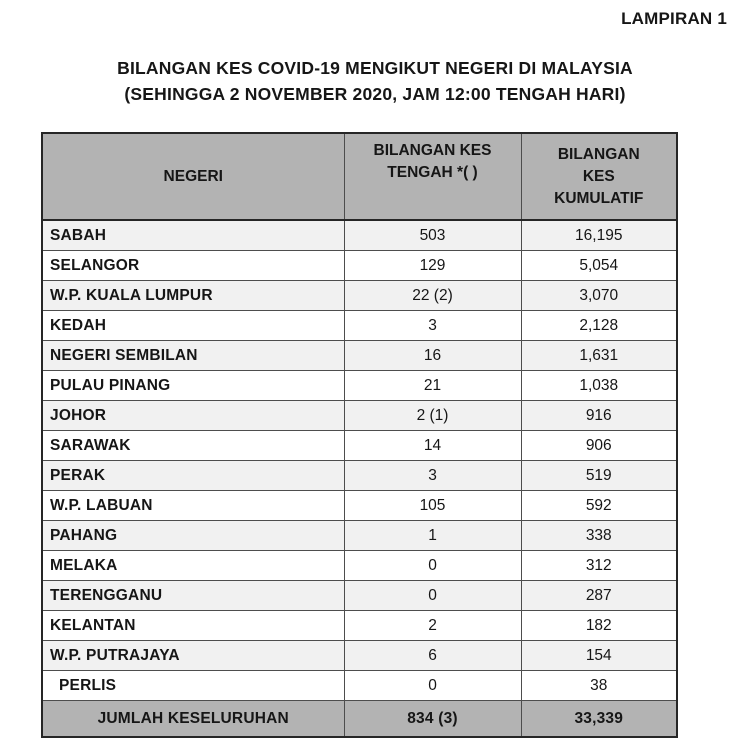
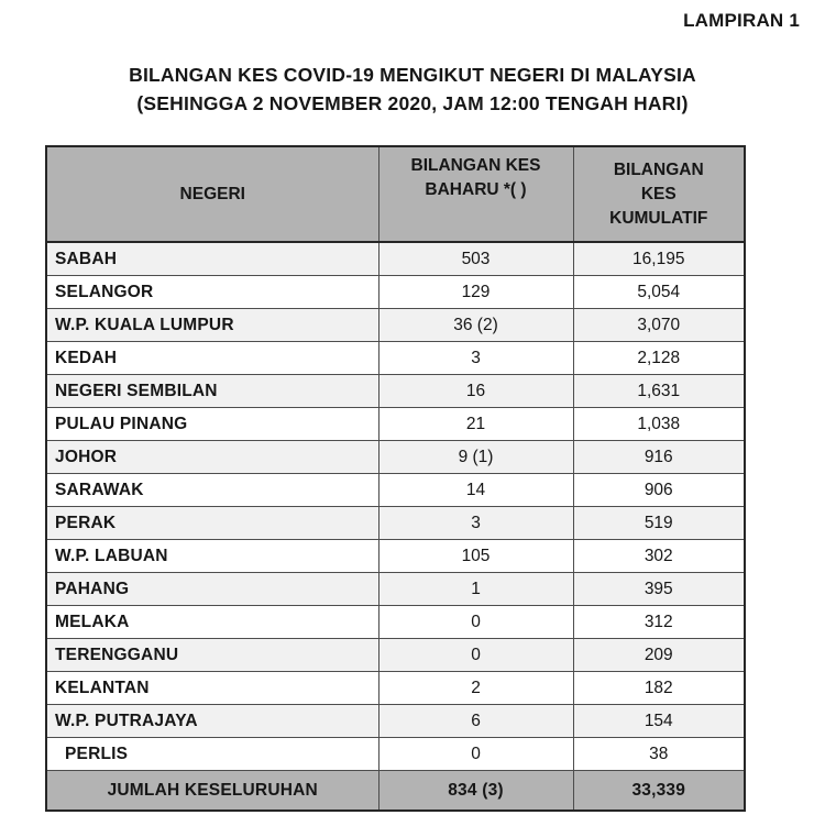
  LAMPIRAN 1
  BILANGAN KES COVID-19 MENGIKUT NEGERI DI MALAYSIA
  (SEHINGGA 2 NOVEMBER 2020, JAM 12:00 TENGAH HARI)
- NEGERI	BILANGAN KES TENGAH *( )	BILANGAN KES KUMULATIF
+ NEGERI	BILANGAN KES BAHARU *( )	BILANGAN KES KUMULATIF
  SABAH	503	16,195
  SELANGOR	129	5,054
- W.P. KUALA LUMPUR	22 (2)	3,070
+ W.P. KUALA LUMPUR	36 (2)	3,070
  KEDAH	3	2,128
  NEGERI SEMBILAN	16	1,631
  PULAU PINANG	21	1,038
- JOHOR	2 (1)	916
+ JOHOR	9 (1)	916
  SARAWAK	14	906
  PERAK	3	519
- W.P. LABUAN	105	592
+ W.P. LABUAN	105	302
- PAHANG	1	338
+ PAHANG	1	395
  MELAKA	0	312
- TERENGGANU	0	287
+ TERENGGANU	0	209
  KELANTAN	2	182
  W.P. PUTRAJAYA	6	154
  PERLIS	0	38
  JUMLAH KESELURUHAN	834 (3)	33,339
